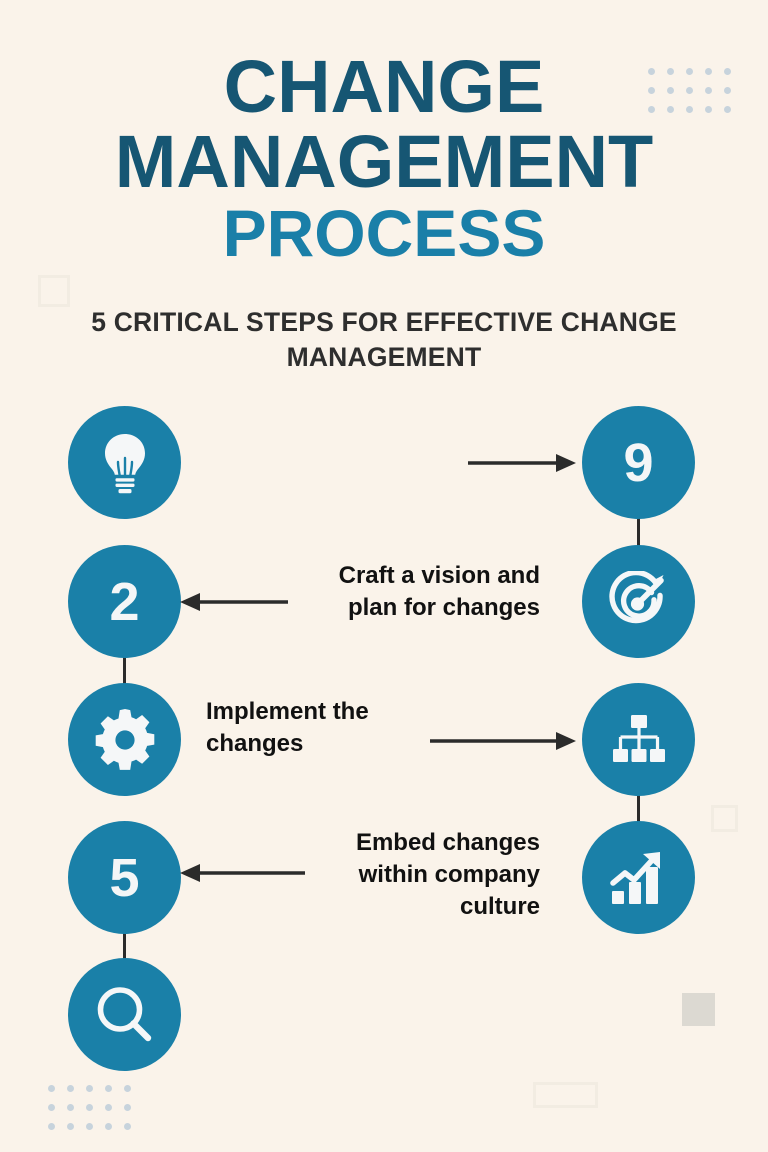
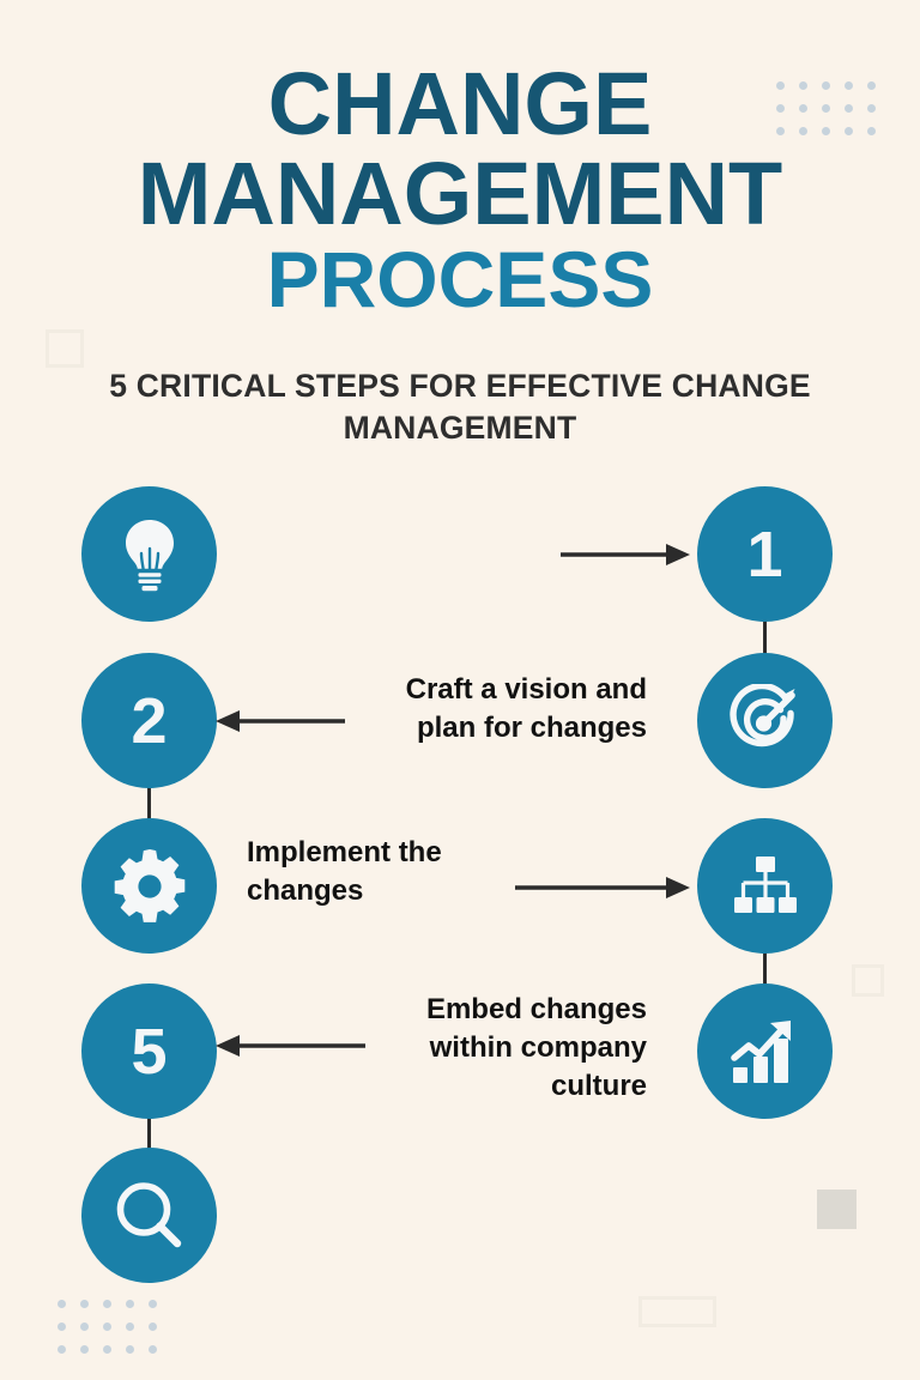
  CHANGE
  MANAGEMENT
  PROCESS
  5 CRITICAL STEPS FOR EFFECTIVE CHANGE MANAGEMENT
- 9
+ 1
  2
  Craft a vision and plan for changes
  Implement the changes
  5
  Embed changes within company culture
